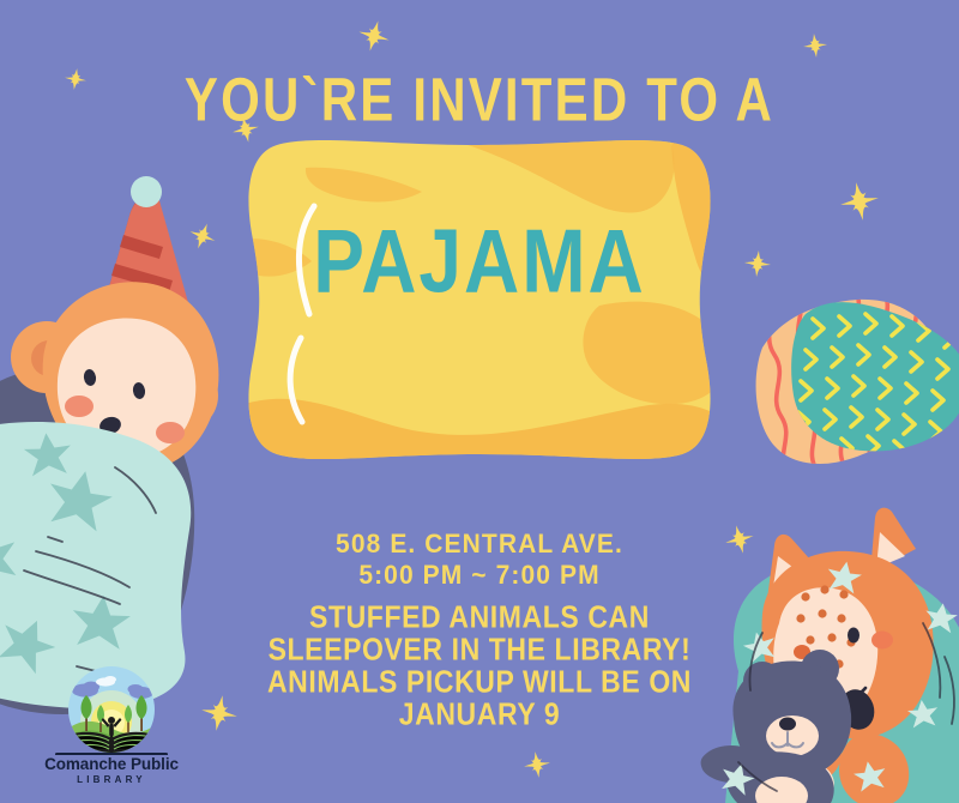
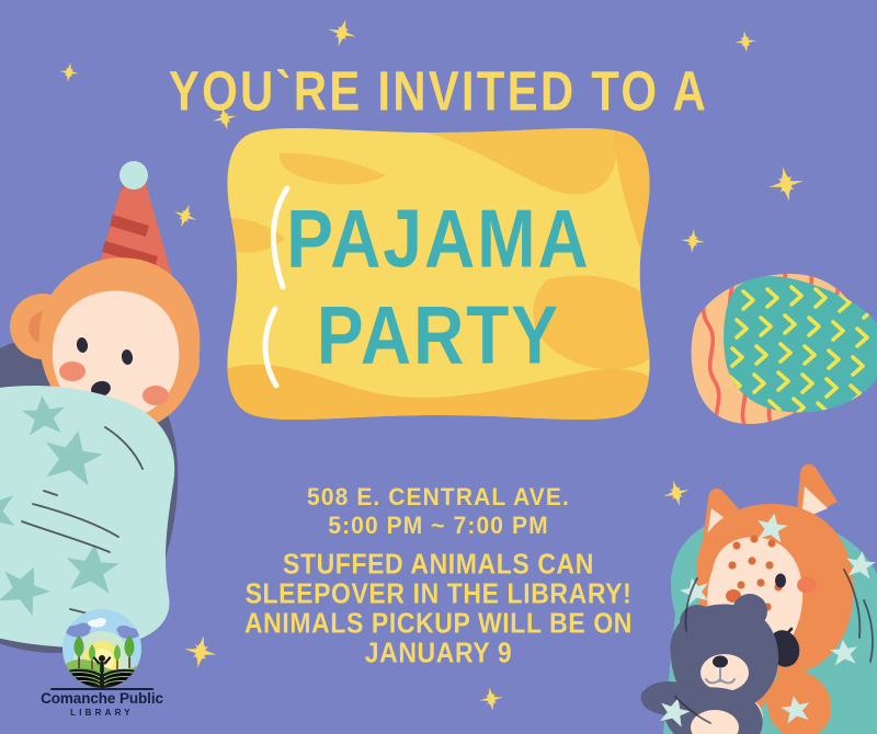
  YOU`RE INVITED TO A
  PAJAMA
+ PARTY
  508 E. CENTRAL AVE.
  5:00 PM ~ 7:00 PM
  STUFFED ANIMALS CAN
  SLEEPOVER IN THE LIBRARY!
  ANIMALS PICKUP WILL BE ON
  JANUARY 9
  Comanche Public
  LIBRARY
